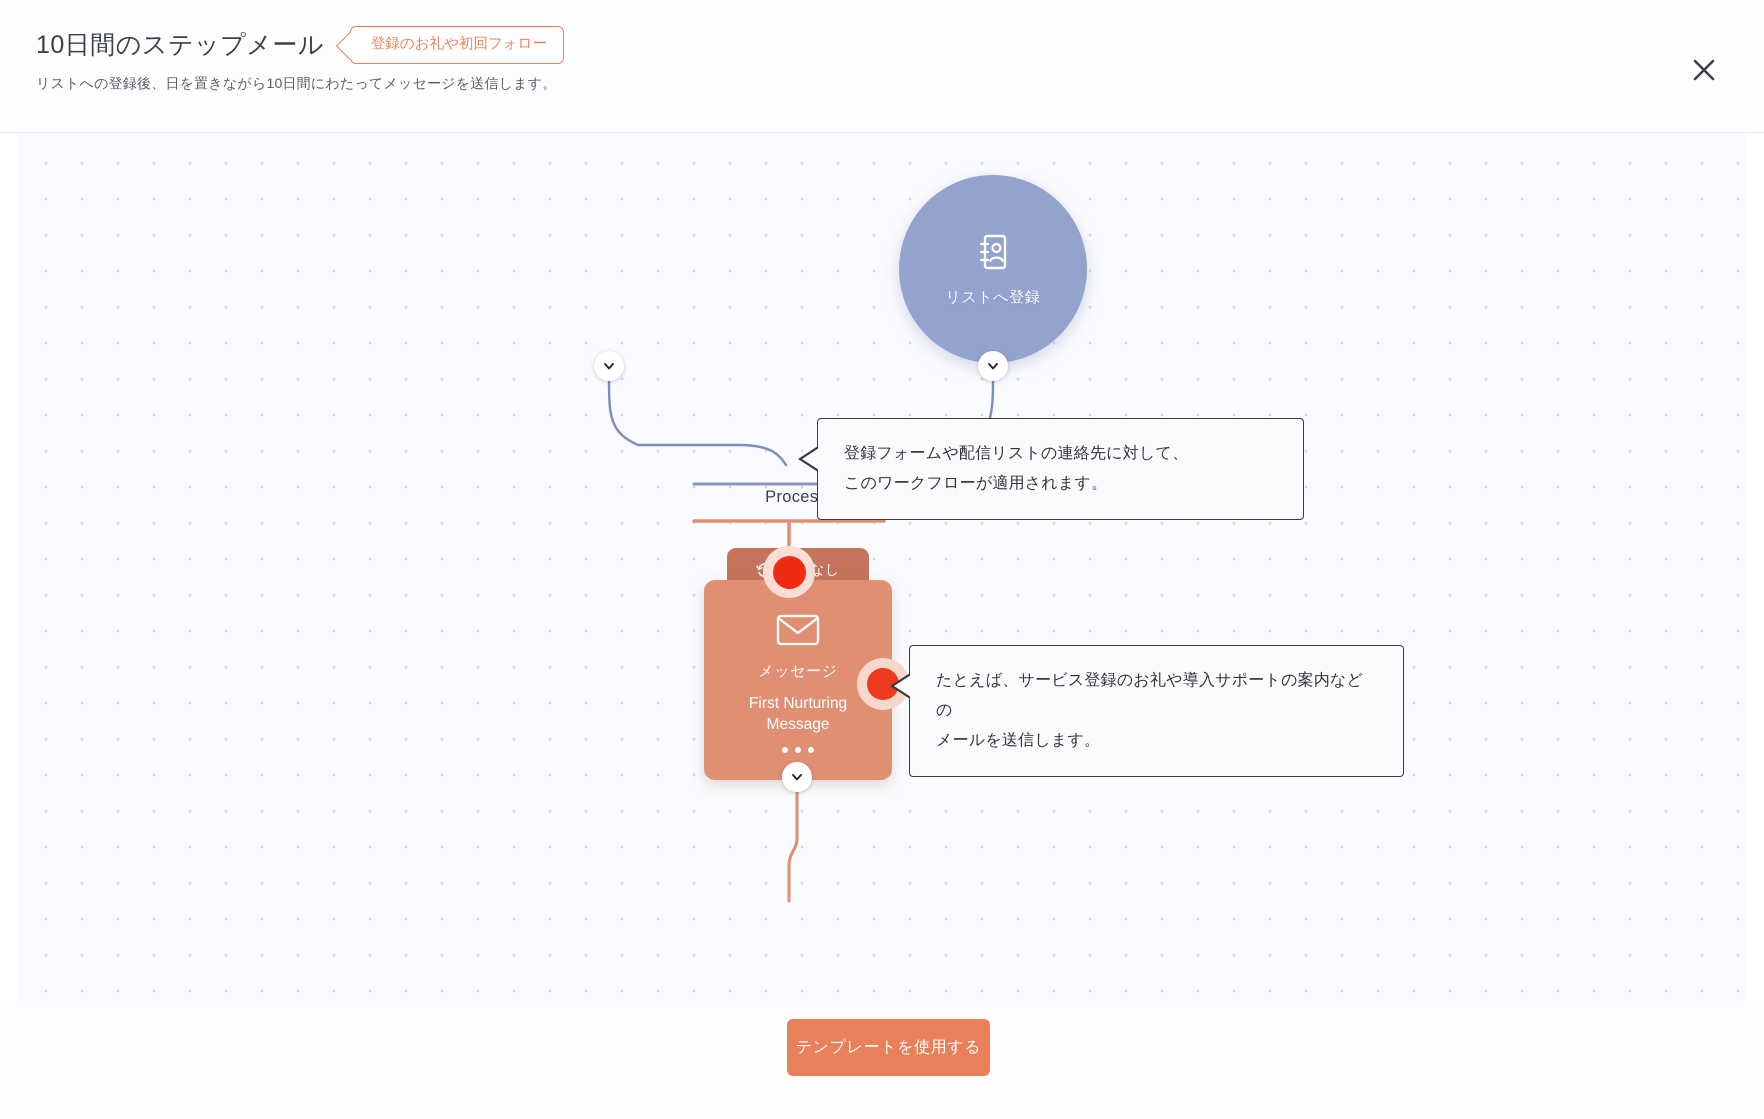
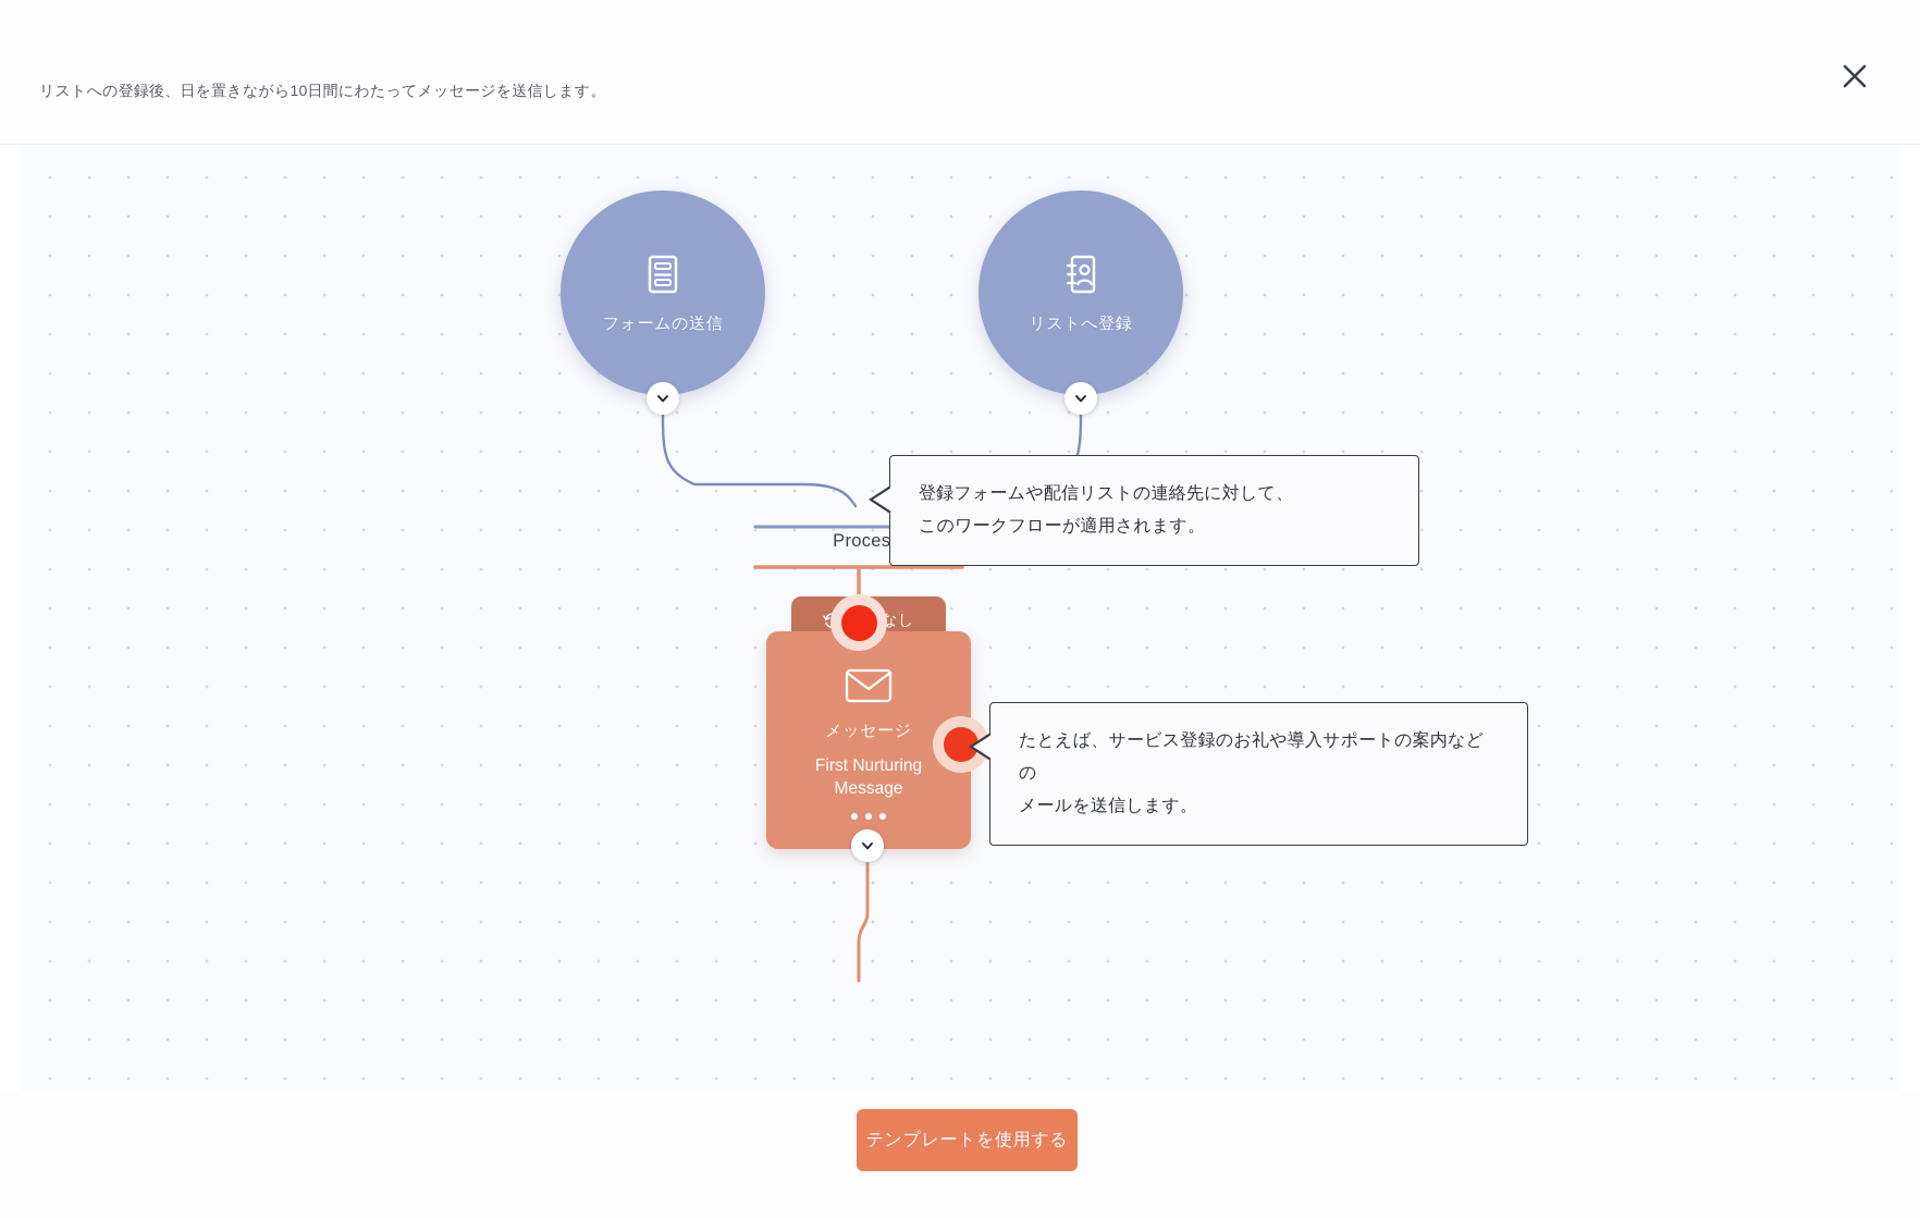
- 10日間のステップメール
- 登録のお礼や初回フォロー
  リストへの登録後、日を置きながら10日間にわたってメッセージを送信します。
+ フォームの送信
  リストへ登録
  Proces
  メッセージ
  First Nurturing Message
  登録フォームや配信リストの連絡先に対して、
  このワークフローが適用されます。
  たとえば、サービス登録のお礼や導入サポートの案内などの
  メールを送信します。
  テンプレートを使用する
